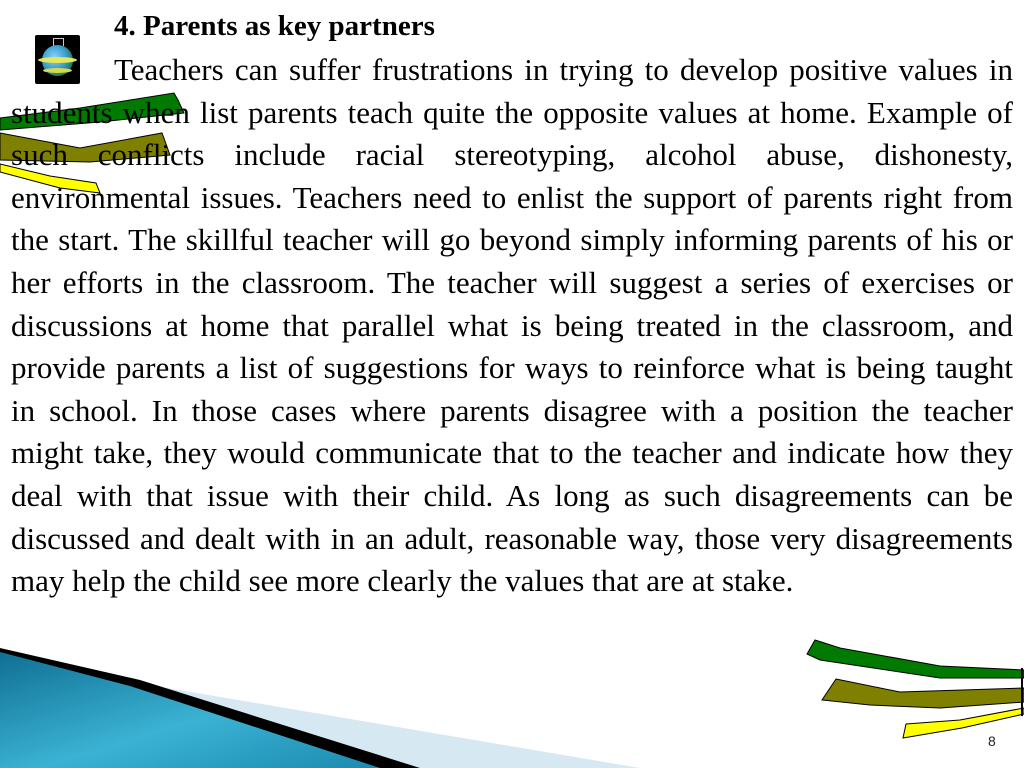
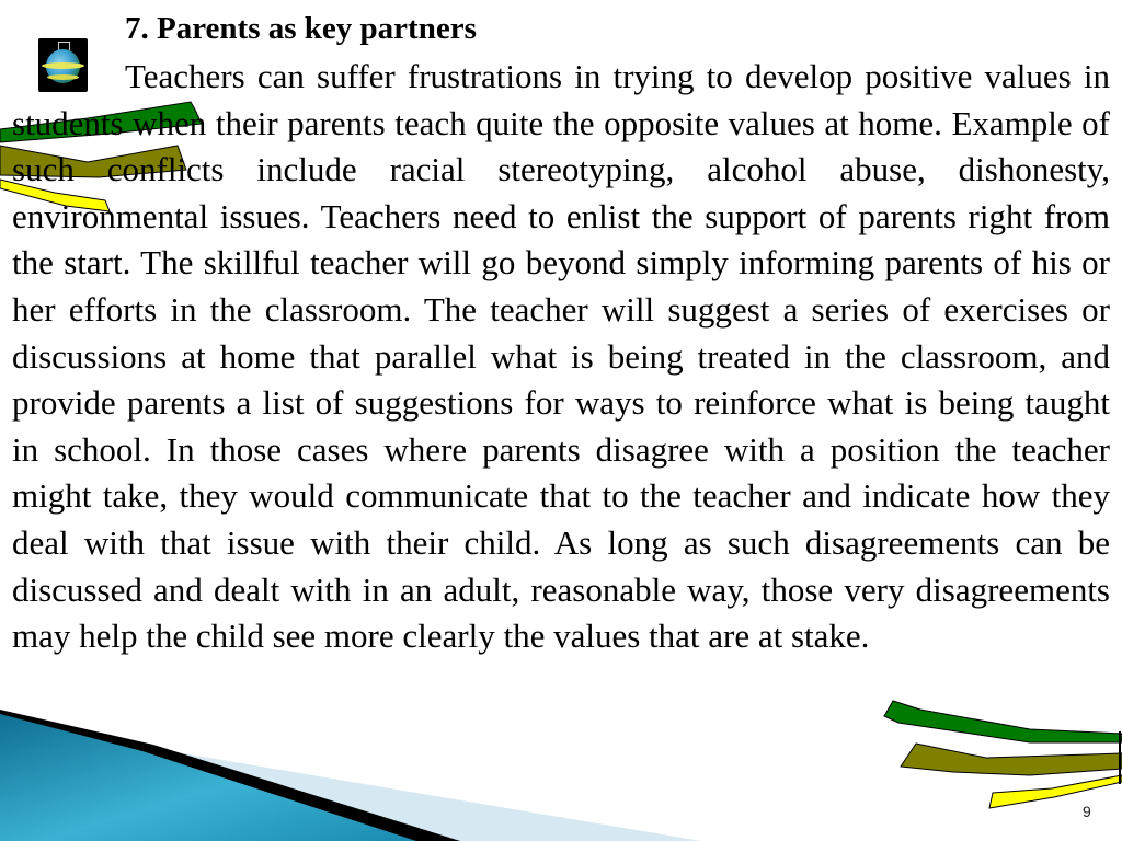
- 4. Parents as key partners
+ 7. Parents as key partners
- Teachers can suffer frustrations in trying to develop positive values in students when list parents teach quite the opposite values at home. Example of such conflicts include racial stereotyping, alcohol abuse, dishonesty, environmental issues. Teachers need to enlist the support of parents right from the start. The skillful teacher will go beyond simply informing parents of his or her efforts in the classroom. The teacher will suggest a series of exercises or discussions at home that parallel what is being treated in the classroom, and provide parents a list of suggestions for ways to reinforce what is being taught in school. In those cases where parents disagree with a position the teacher might take, they would communicate that to the teacher and indicate how they deal with that issue with their child. As long as such disagreements can be discussed and dealt with in an adult, reasonable way, those very disagreements may help the child see more clearly the values that are at stake.
+ Teachers can suffer frustrations in trying to develop positive values in students when their parents teach quite the opposite values at home. Example of such conflicts include racial stereotyping, alcohol abuse, dishonesty, environmental issues. Teachers need to enlist the support of parents right from the start. The skillful teacher will go beyond simply informing parents of his or her efforts in the classroom. The teacher will suggest a series of exercises or discussions at home that parallel what is being treated in the classroom, and provide parents a list of suggestions for ways to reinforce what is being taught in school. In those cases where parents disagree with a position the teacher might take, they would communicate that to the teacher and indicate how they deal with that issue with their child. As long as such disagreements can be discussed and dealt with in an adult, reasonable way, those very disagreements may help the child see more clearly the values that are at stake.
- 8
+ 9
